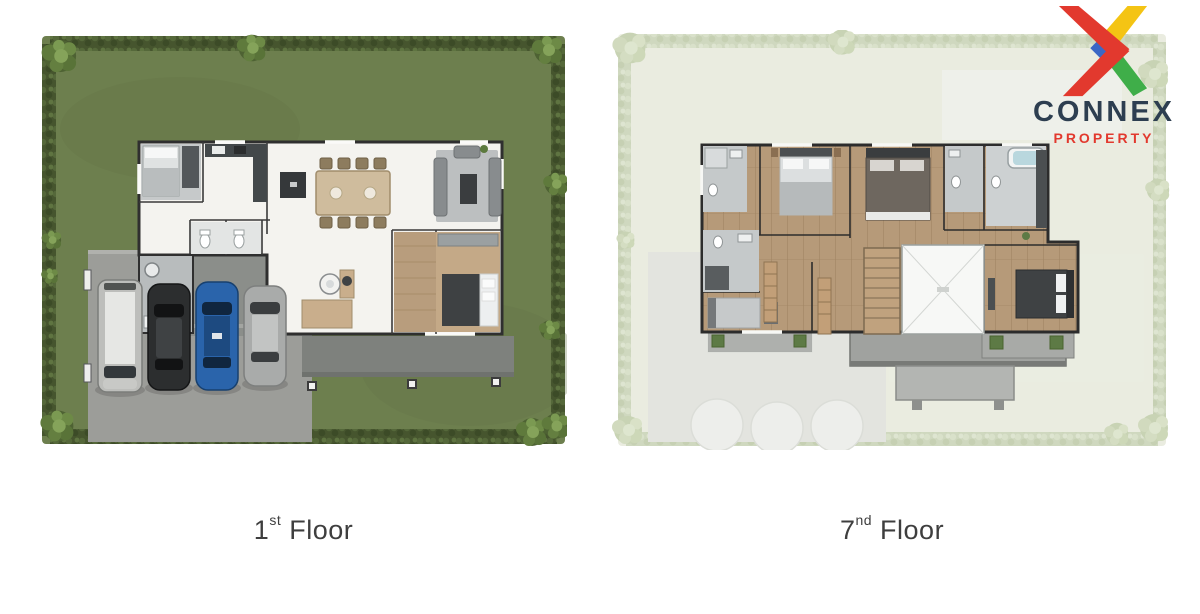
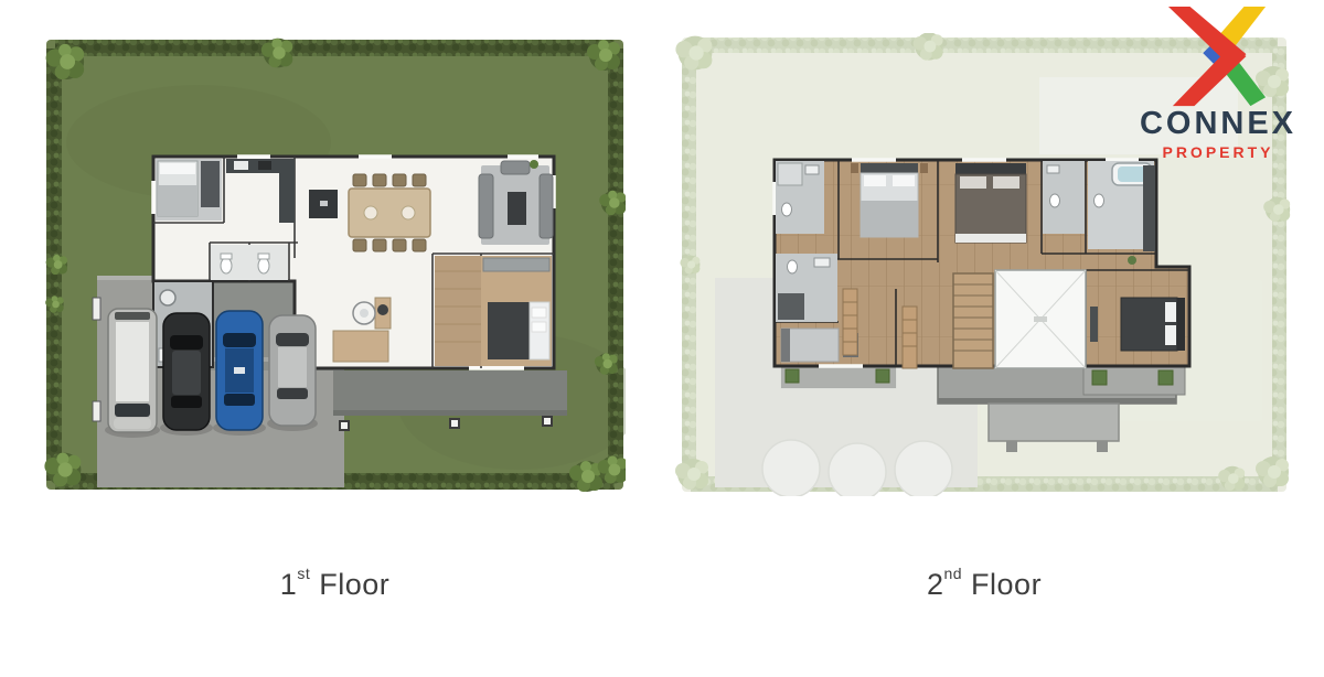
  CONNEX
  PROPERTY
  1stFloor
- 7ndFloor
+ 2ndFloor
